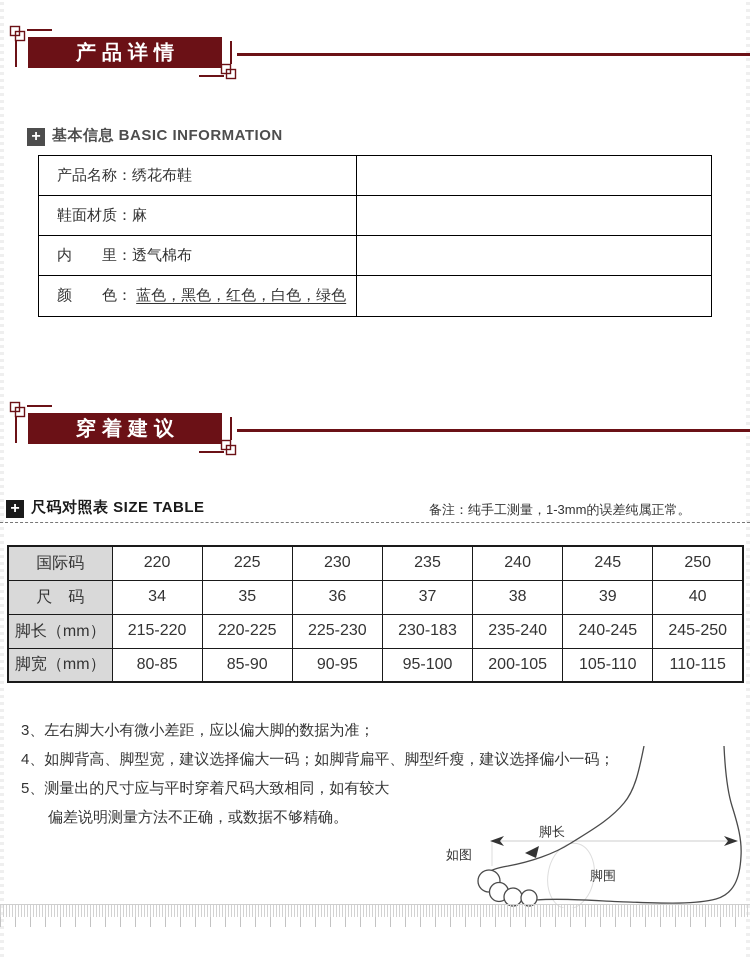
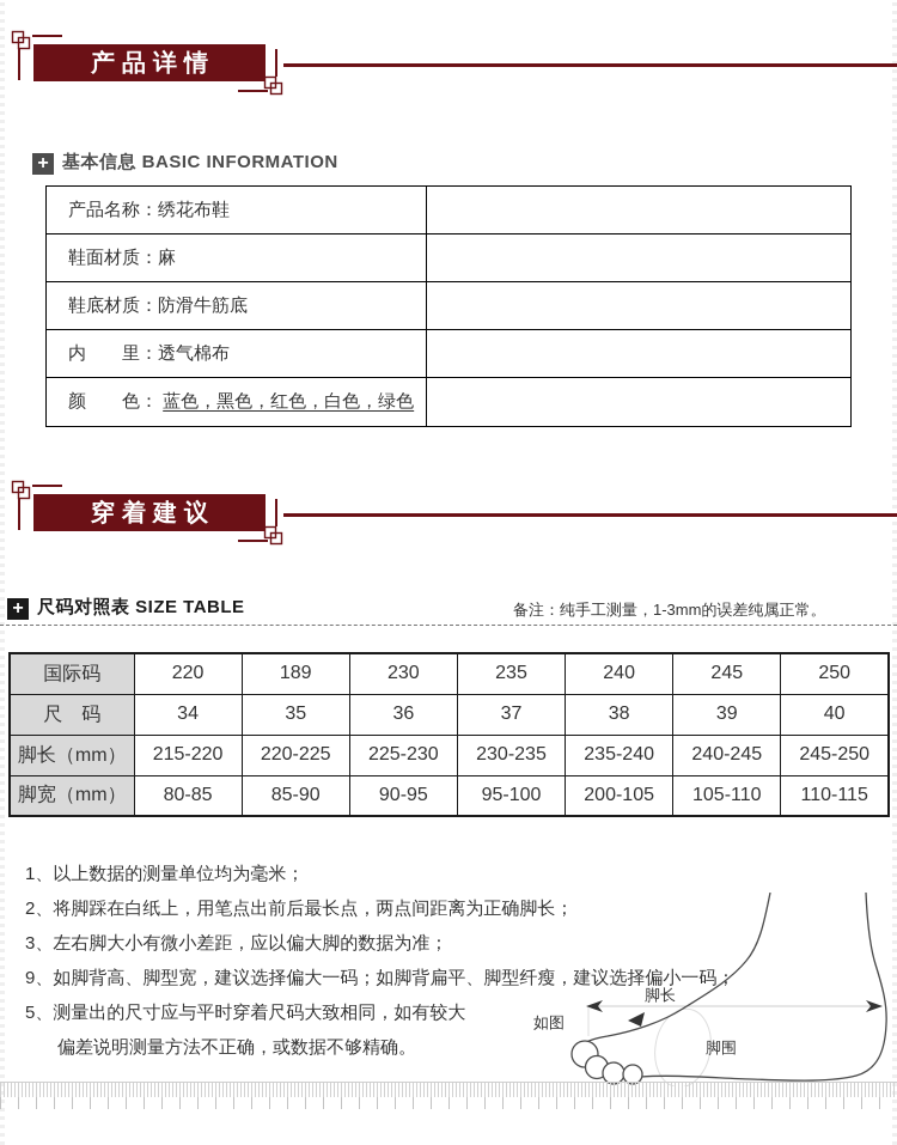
  产品详情
  +
  基本信息 BASIC INFORMATION
  产品名称：绣花布鞋
  鞋面材质：麻
+ 鞋底材质：防滑牛筋底
  内 里：透气棉布
  颜 色： 蓝色，黑色，红色，白色，绿色
  穿着建议
  +
  尺码对照表 SIZE TABLE
  备注：纯手工测量，1-3mm的误差纯属正常。
- 国际码	220	225	230	235	240	245	250
+ 国际码	220	189	230	235	240	245	250
  尺 码	34	35	36	37	38	39	40
- 脚长（mm）	215-220	220-225	225-230	230-183	235-240	240-245	245-250
+ 脚长（mm）	215-220	220-225	225-230	230-235	235-240	240-245	245-250
  脚宽（mm）	80-85	85-90	90-95	95-100	200-105	105-110	110-115
+ 1、以上数据的测量单位均为毫米；
+ 2、将脚踩在白纸上，用笔点出前后最长点，两点间距离为正确脚长；
  3、左右脚大小有微小差距，应以偏大脚的数据为准；
- 4、如脚背高、脚型宽，建议选择偏大一码；如脚背扁平、脚型纤瘦，建议选择偏小一码；
+ 9、如脚背高、脚型宽，建议选择偏大一码；如脚背扁平、脚型纤瘦，建议选择偏小一码；
  5、测量出的尺寸应与平时穿着尺码大致相同，如有较大
  偏差说明测量方法不正确，或数据不够精确。
  脚长
  如图
  脚围
